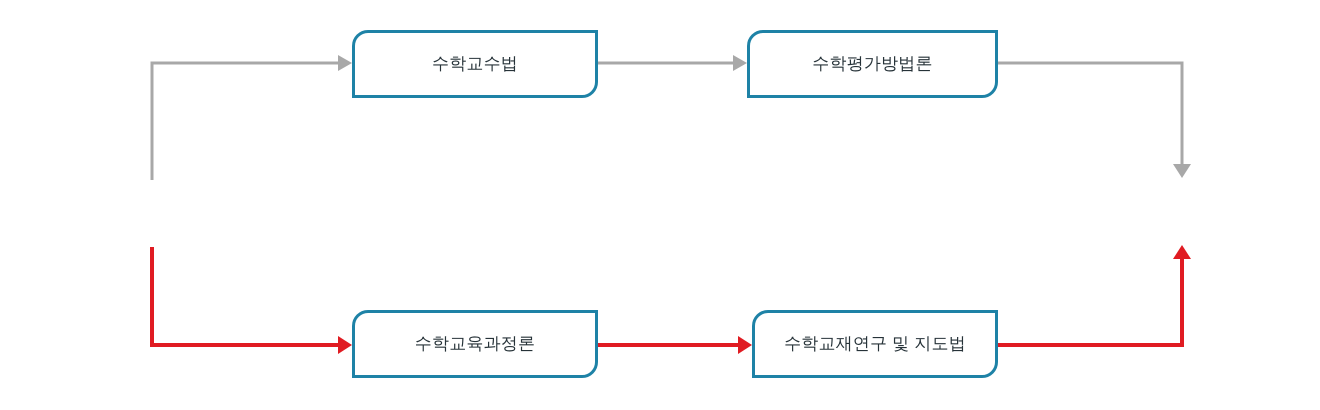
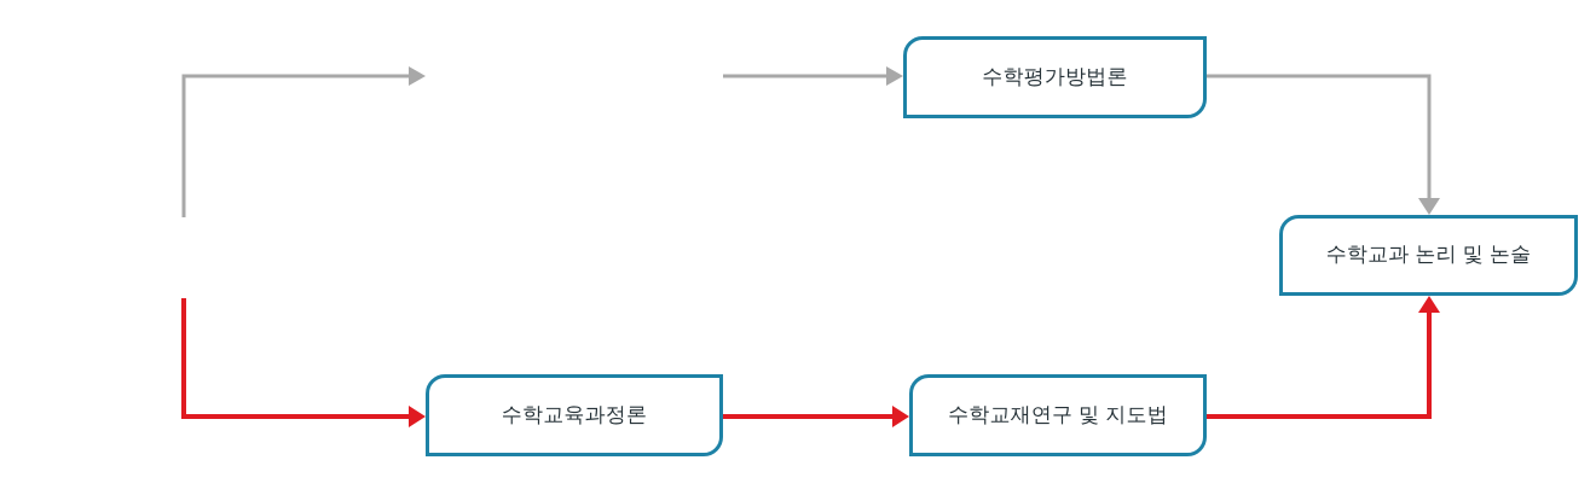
- 수학교수법
  수학평가방법론
+ 수학교과 논리 및 논술
  수학교육과정론
  수학교재연구 및 지도법
